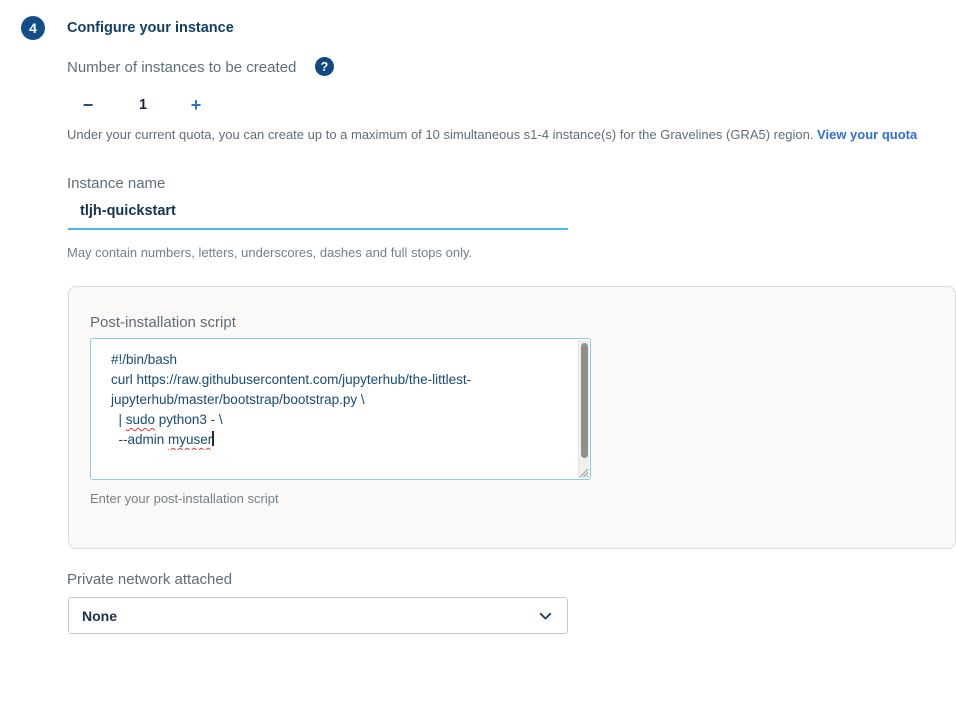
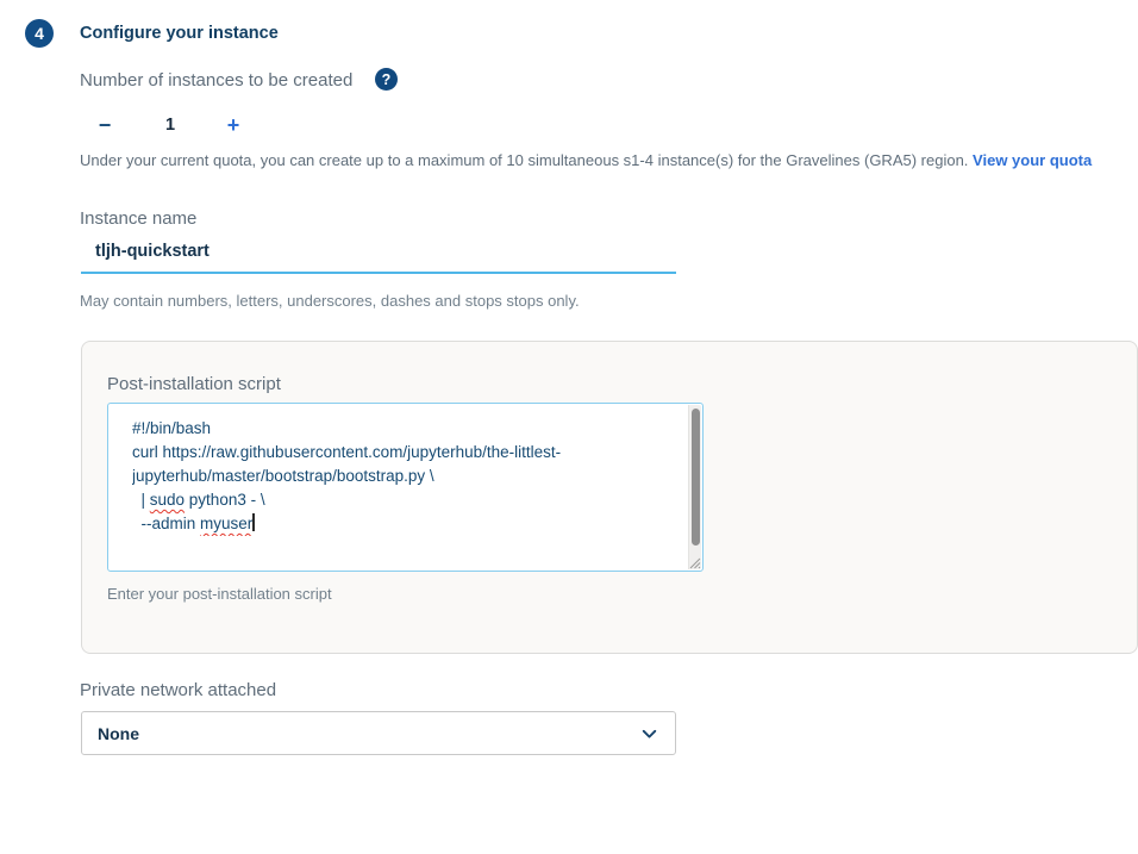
  4
  Configure your instance
  Number of instances to be created
  ?
  −
  1
  +
  Under your current quota, you can create up to a maximum of 10 simultaneous s1-4 instance(s) for the Gravelines (GRA5) region. View your quota
  Instance name
  tljh-quickstart
- May contain numbers, letters, underscores, dashes and full stops only.
+ May contain numbers, letters, underscores, dashes and stops stops only.
  Post-installation script
  #!/bin/bash
  curl https://raw.githubusercontent.com/jupyterhub/the-littlest-
  jupyterhub/master/bootstrap/bootstrap.py \
  | sudo python3 - \
  --admin myuser
  Enter your post-installation script
  Private network attached
  None
